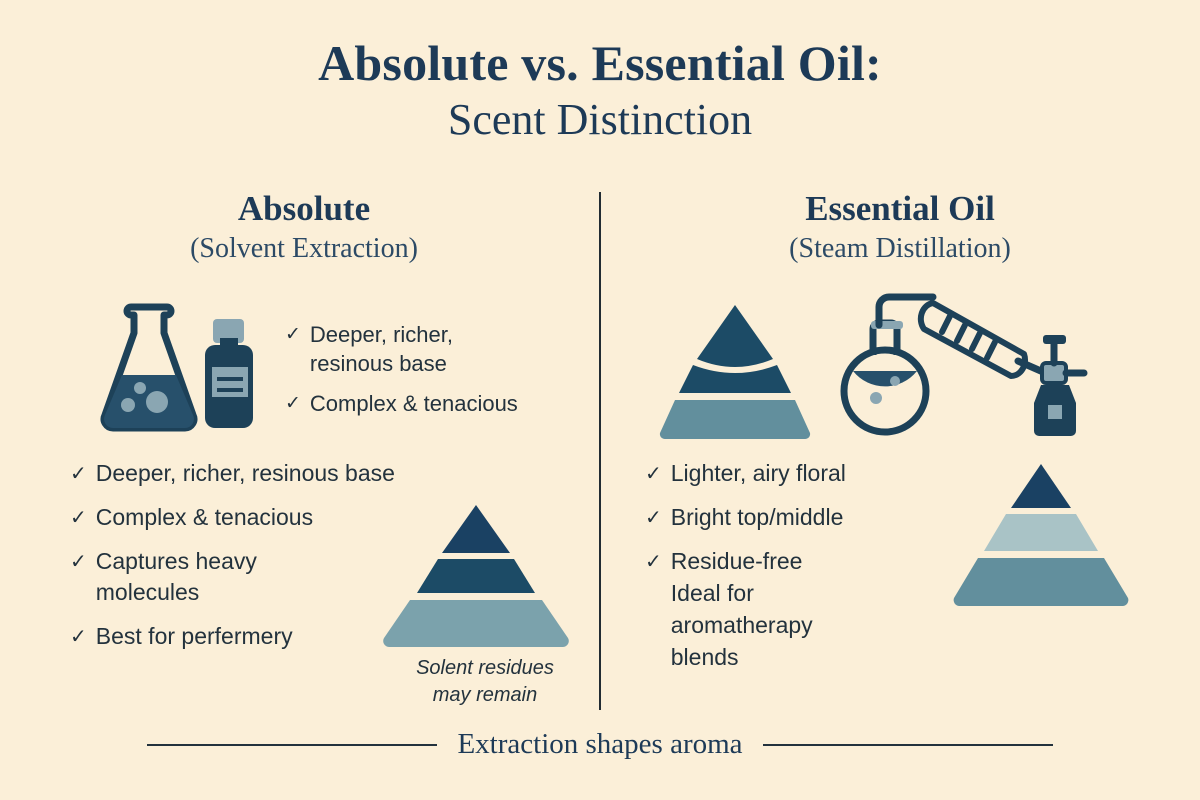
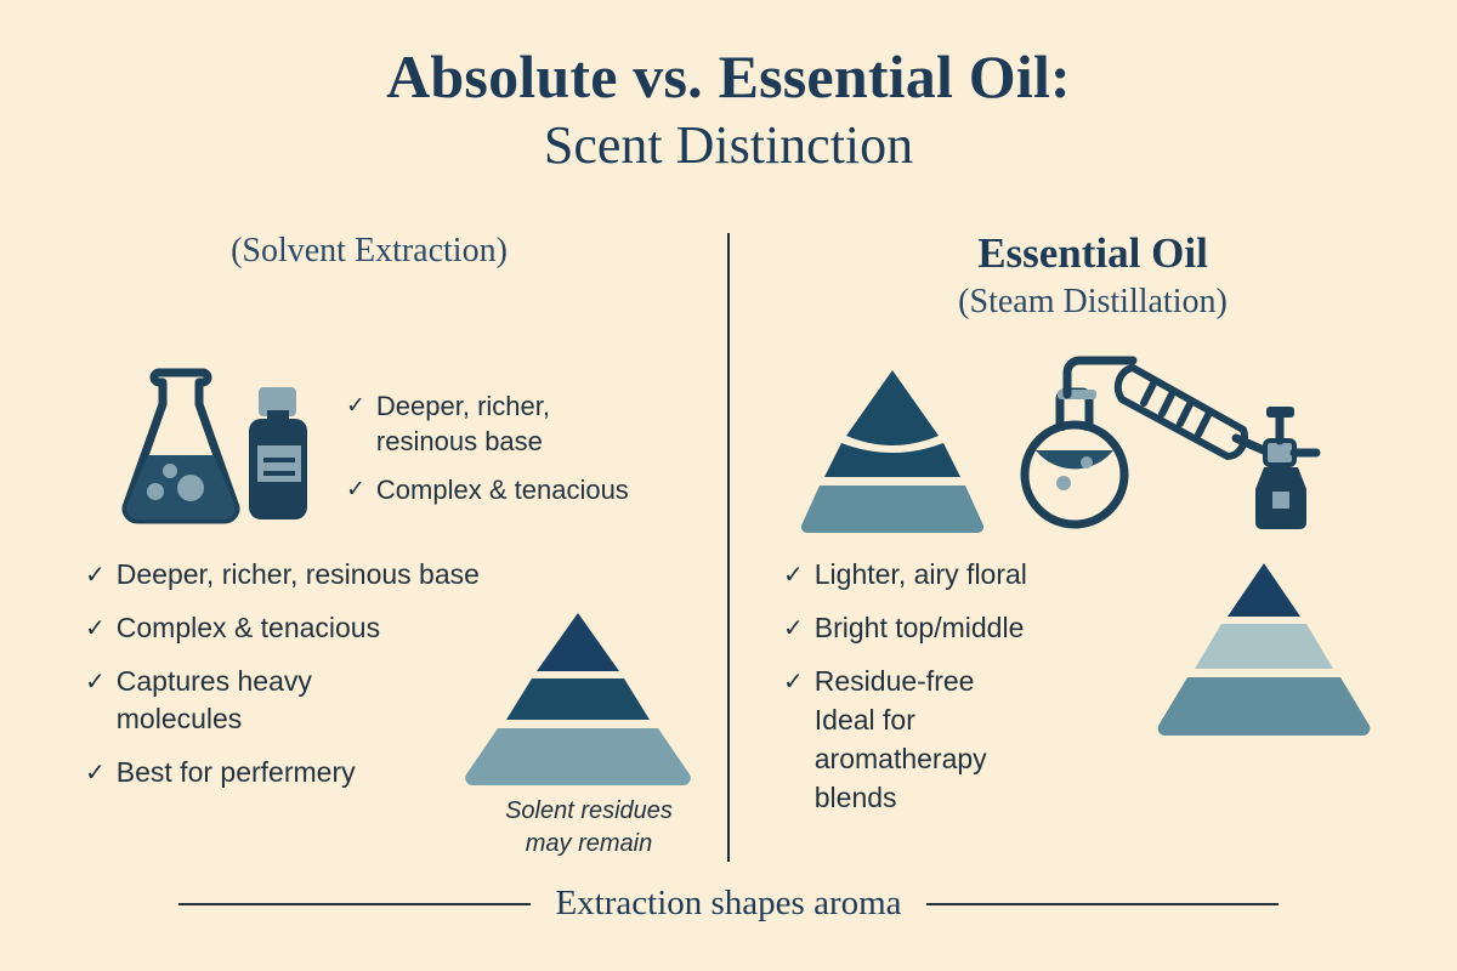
  Absolute vs. Essential Oil:
  Scent Distinction
- Absolute
  (Solvent Extraction)
  Essential Oil
  (Steam Distillation)
  ✓
  Deeper, richer,
  resinous base
  ✓
  Complex & tenacious
  ✓
  Deeper, richer, resinous base
  ✓
  Complex & tenacious
  ✓
  Captures heavy
  molecules
  ✓
  Best for perfermery
  Solent residues
  may remain
  ✓
  Lighter, airy floral
  ✓
  Bright top/middle
  ✓
  Residue-free
  Ideal for
  aromatherapy
  blends
  Extraction shapes aroma
